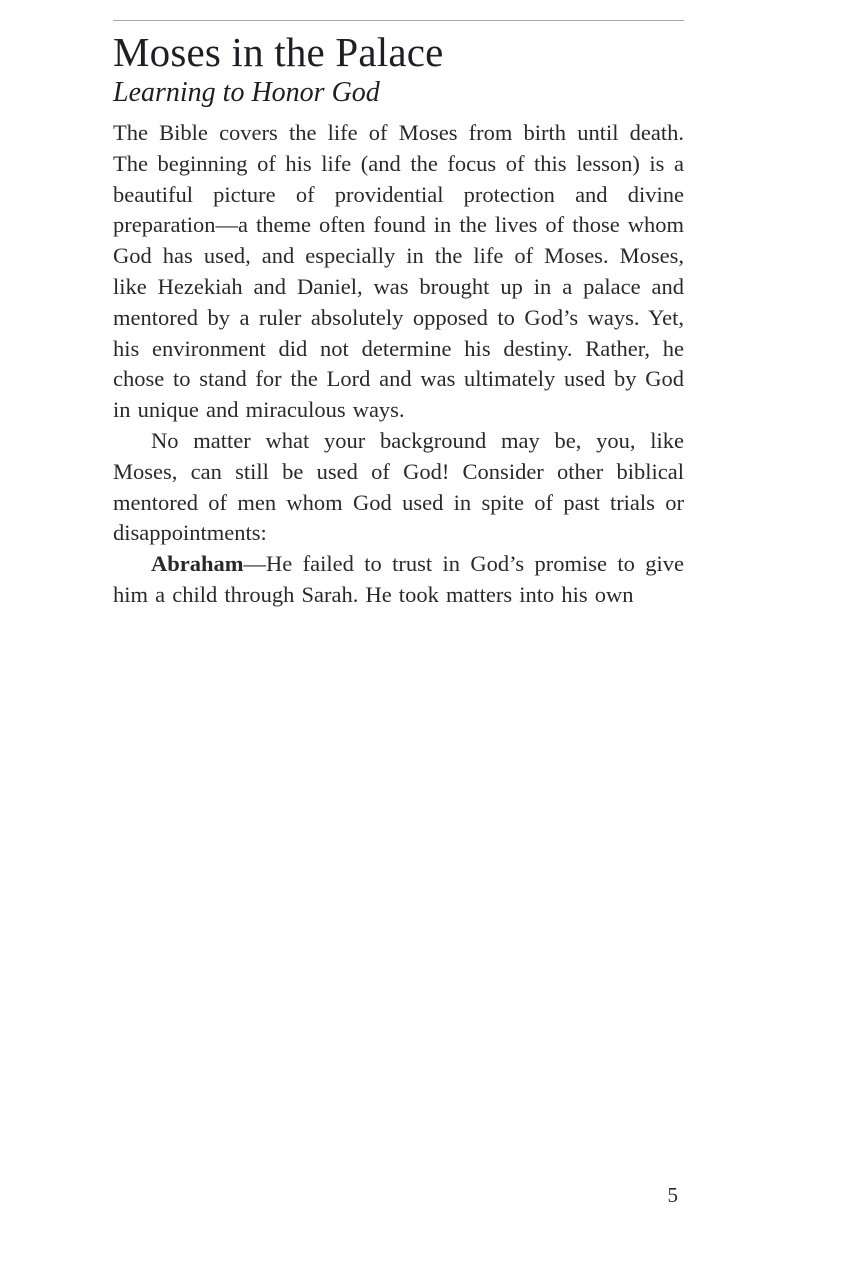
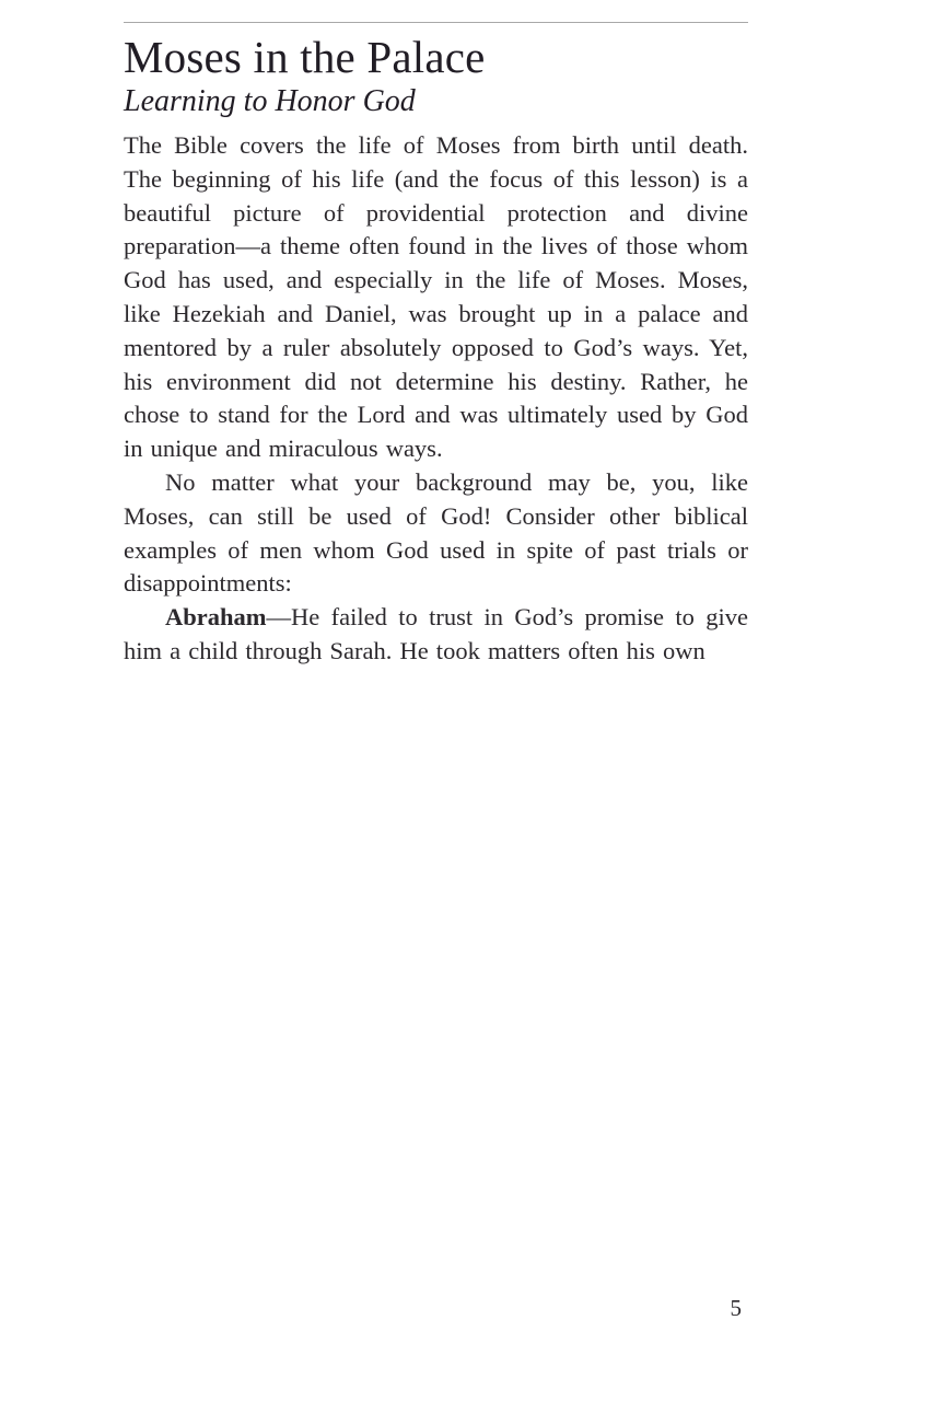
  Moses in the Palace
  Learning to Honor God
  The Bible covers the life of Moses from birth until death. The beginning of his life (and the focus of this lesson) is a beautiful picture of providential protection and divine preparation—a theme often found in the lives of those whom God has used, and especially in the life of Moses. Moses, like Hezekiah and Daniel, was brought up in a palace and mentored by a ruler absolutely opposed to God’s ways. Yet, his environment did not determine his destiny. Rather, he chose to stand for the Lord and was ultimately used by God in unique and miraculous ways.
- No matter what your background may be, you, like Moses, can still be used of God! Consider other biblical mentored of men whom God used in spite of past trials or disappointments:
+ No matter what your background may be, you, like Moses, can still be used of God! Consider other biblical examples of men whom God used in spite of past trials or disappointments:
- Abraham—He failed to trust in God’s promise to give him a child through Sarah. He took matters into his own
+ Abraham—He failed to trust in God’s promise to give him a child through Sarah. He took matters often his own
  5
